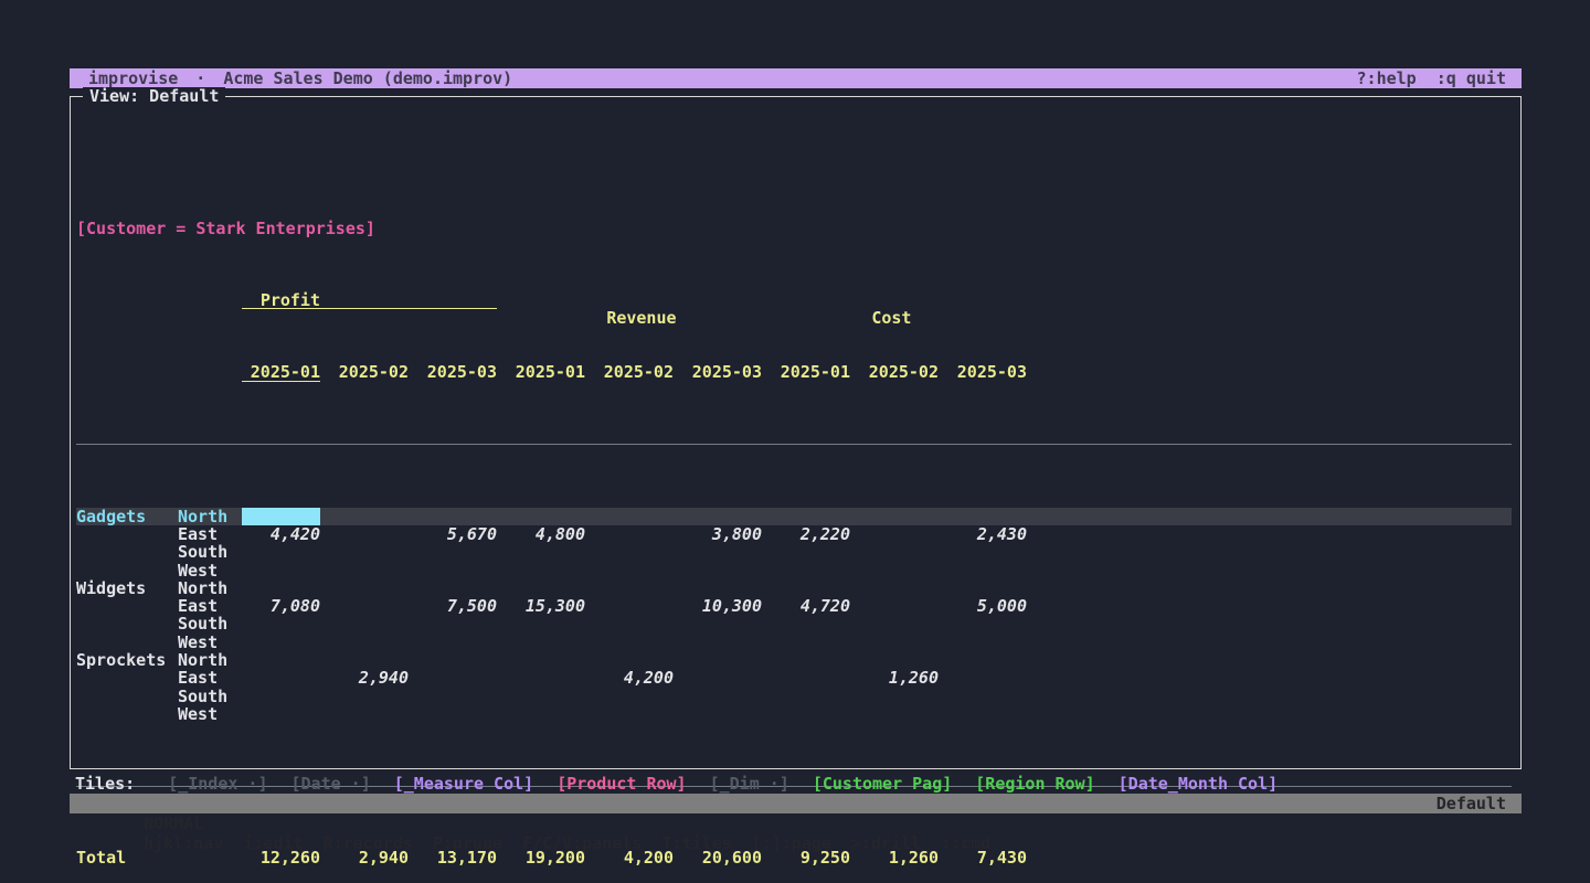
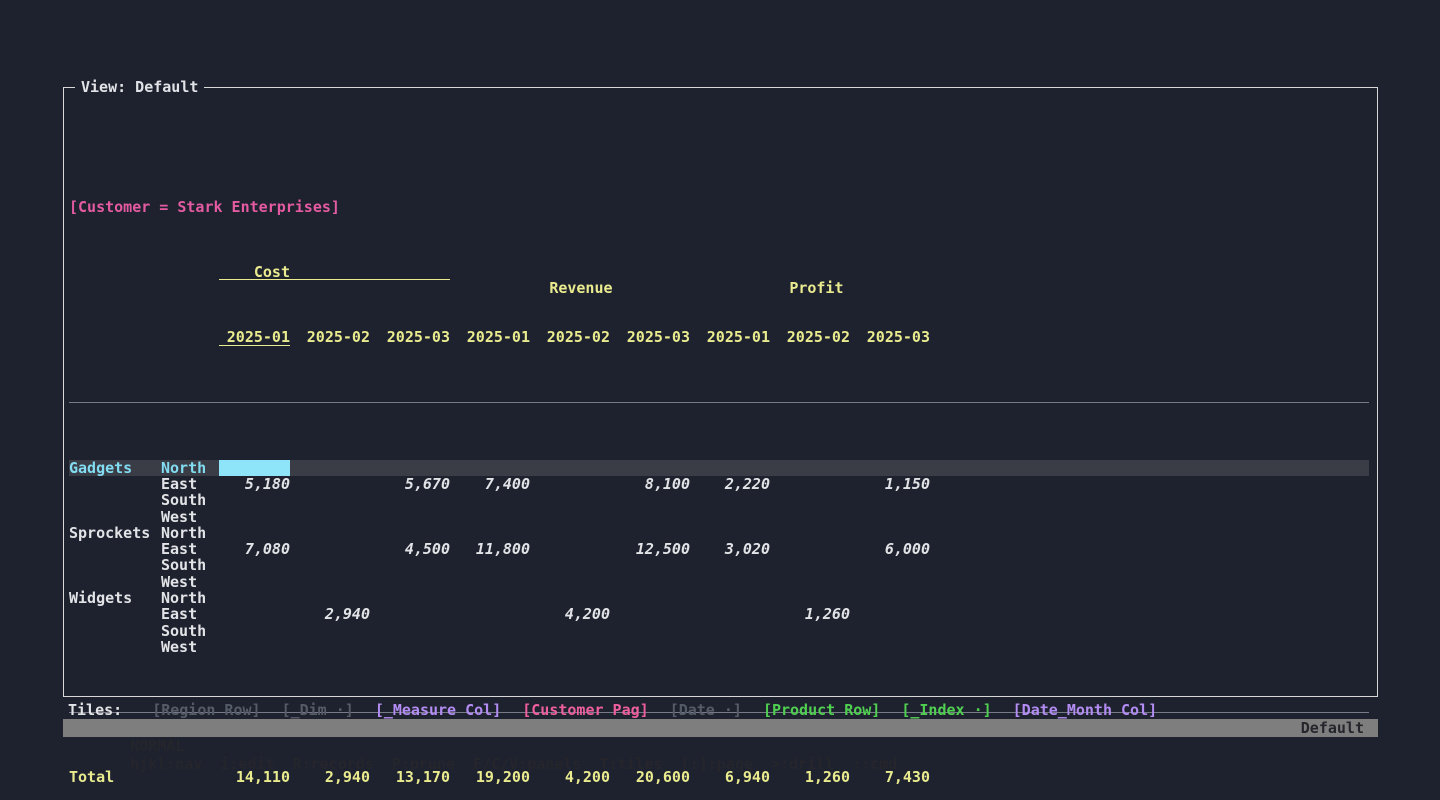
- improvise
- ·
- Acme Sales Demo (demo.improv)
- ?:help :q quit
  View: Default
  [Customer = Stark Enterprises]
- Profit
+ Cost
  Revenue
- Cost
+ Profit
  2025-01
  2025-02
  2025-03
  2025-01
  2025-02
  2025-03
  2025-01
  2025-02
  2025-03
  Gadgets
  North
  East
- 4,420
+ 5,180
  5,670
- 4,800
+ 7,400
- 3,800
+ 8,100
  2,220
- 2,430
+ 1,150
  South
  West
- Widgets
+ Sprockets
  North
  East
  7,080
- 7,500
+ 4,500
- 15,300
+ 11,800
- 10,300
+ 12,500
- 4,720
+ 3,020
- 5,000
+ 6,000
  South
  West
- Sprockets
+ Widgets
  North
  East
  2,940
  4,200
  1,260
  South
  West
  Total
- 12,260
+ 14,110
  2,940
  13,170
  19,200
  4,200
  20,600
- 9,250
+ 6,940
  1,260
  7,430
  Tiles:
- [_Index ·]
+ [Region Row]
- [Date ·]
+ [_Dim ·]
  [_Measure Col]
- [Product Row]
+ [Customer Pag]
- [_Dim ·]
+ [Date ·]
- [Customer Pag]
+ [Product Row]
- [Region Row]
+ [_Index ·]
  [Date_Month Col]
  i:edit R:records P:prune F/C/V:panels T:tiles [:]:page >:drill ::cmd
  Default
